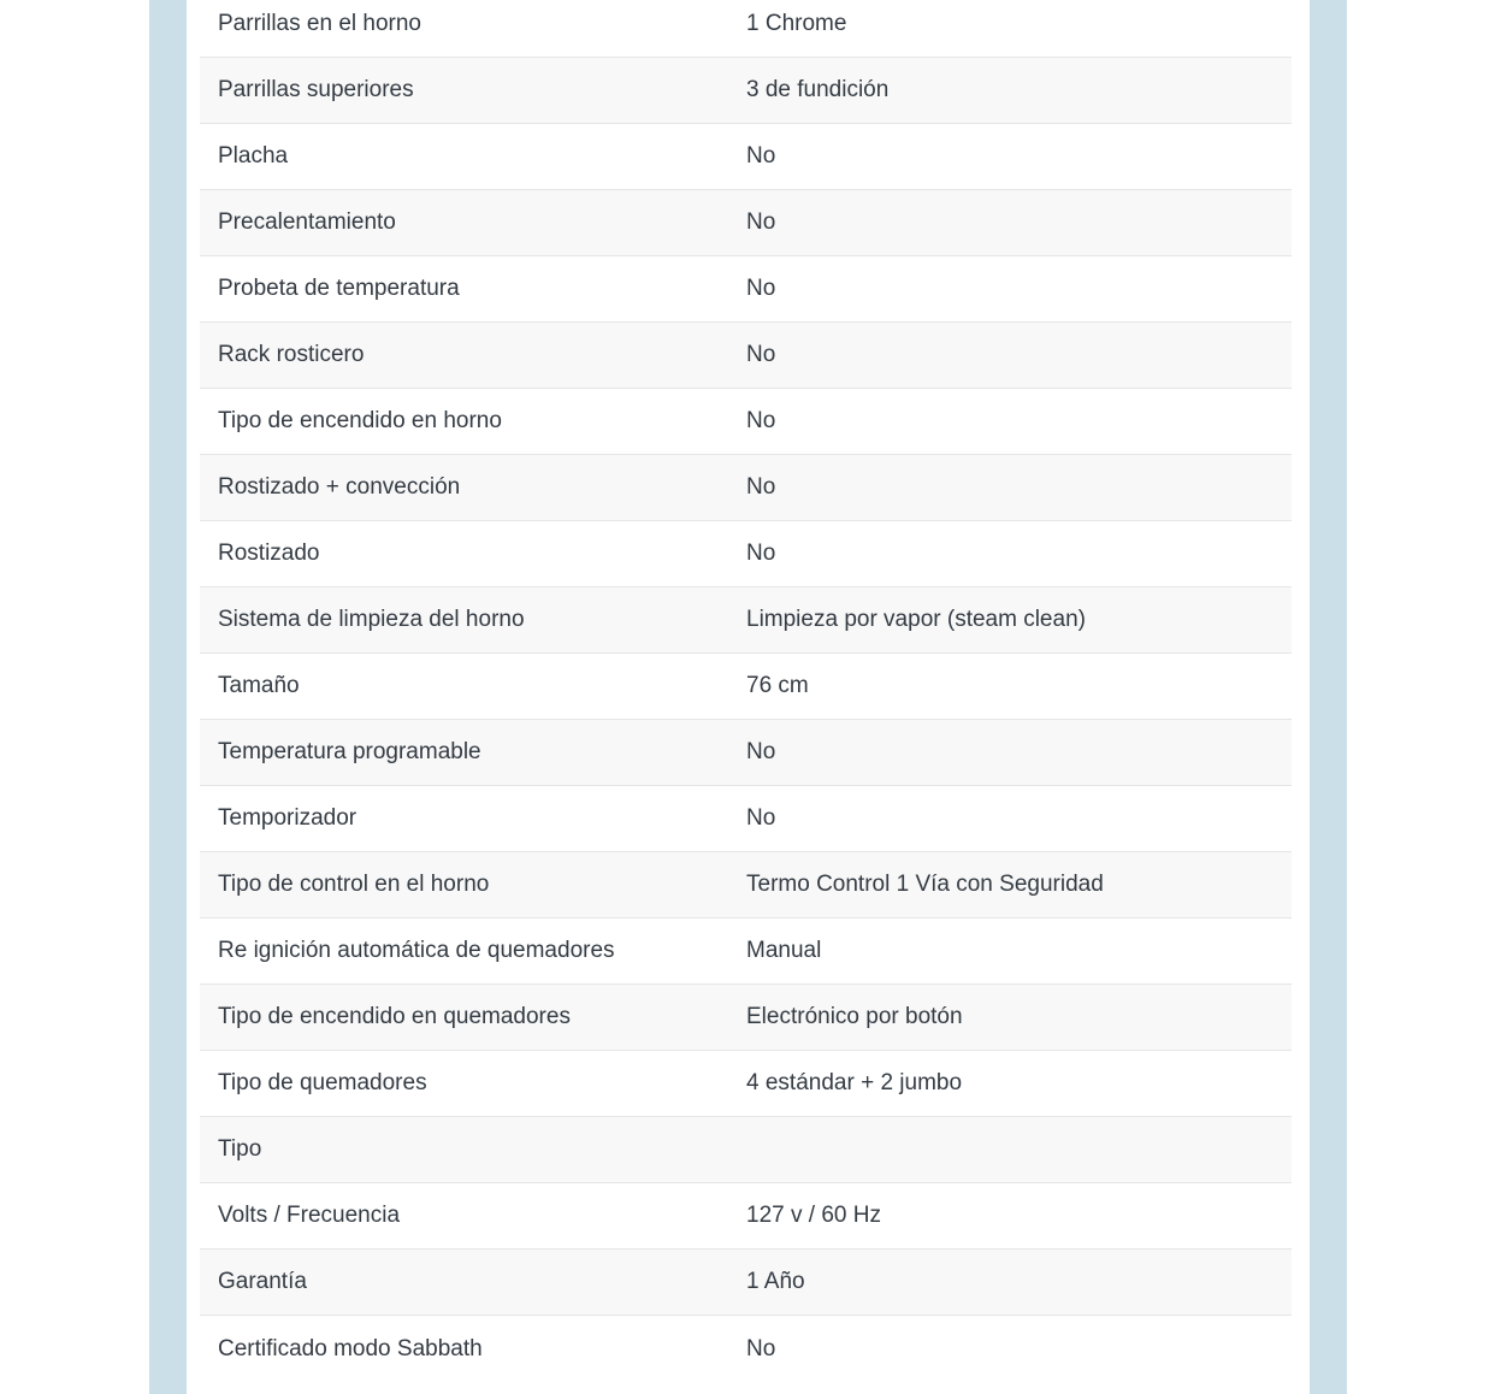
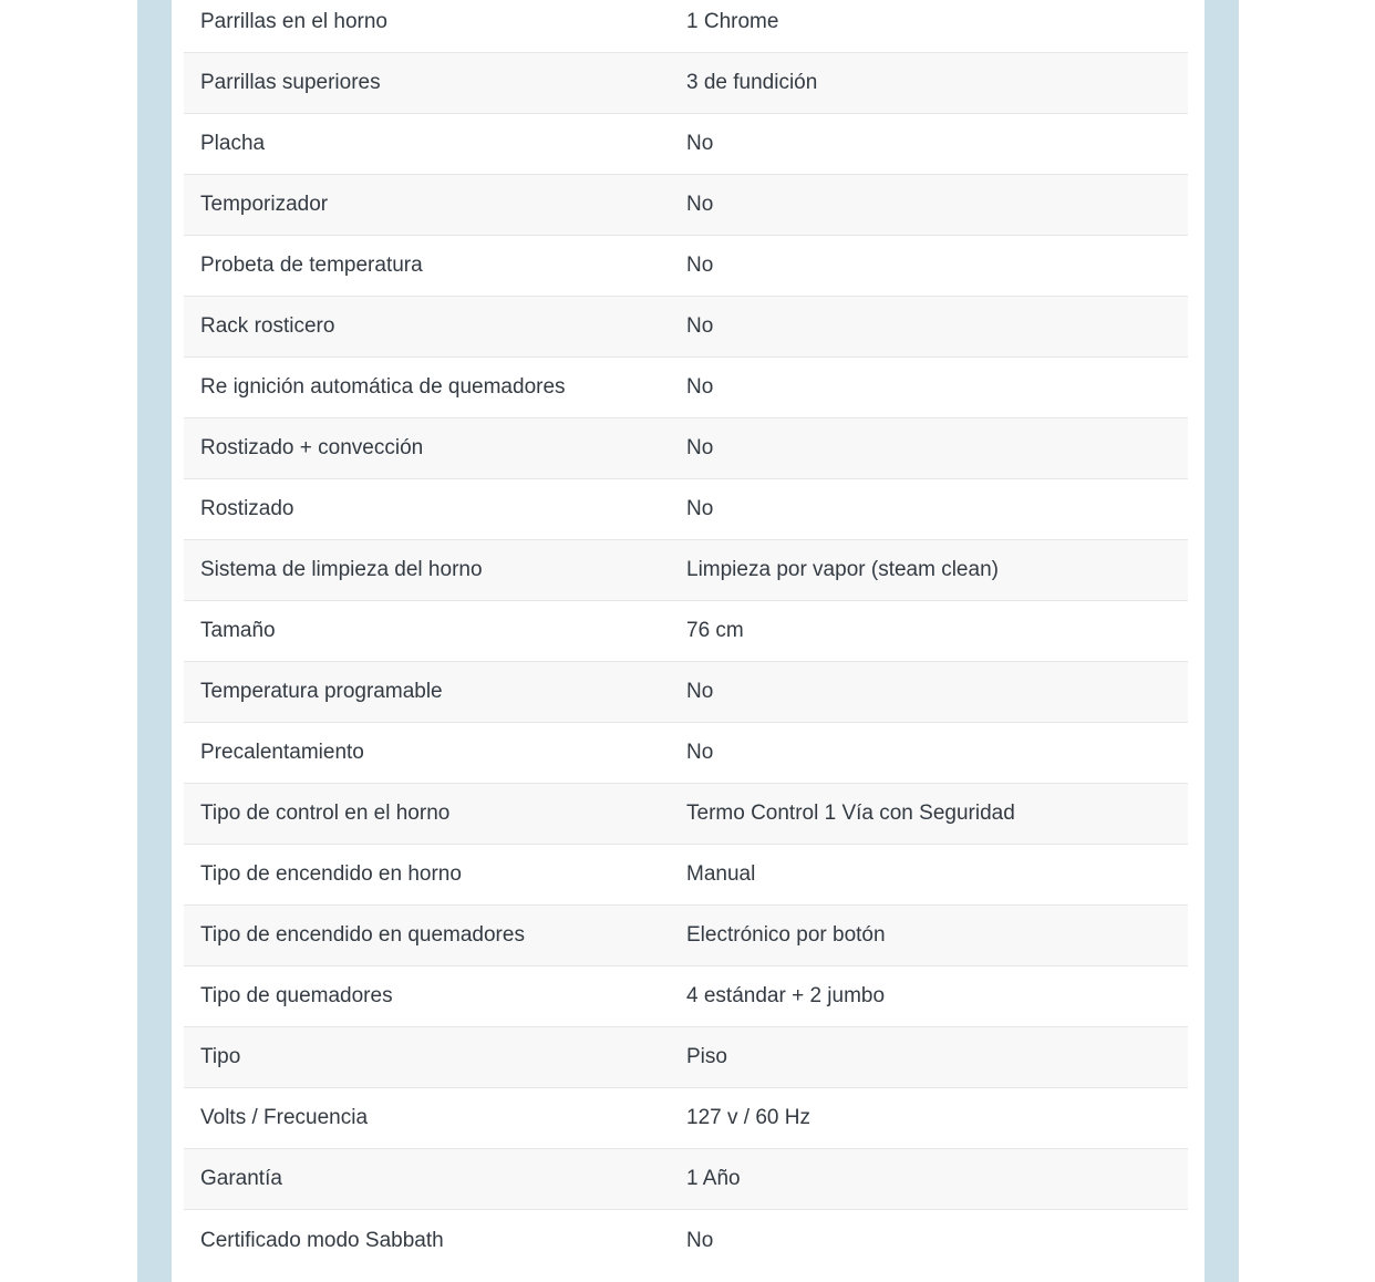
  Parrillas en el horno
  1 Chrome
  Parrillas superiores
  3 de fundición
  Placha
  No
- Precalentamiento
+ Temporizador
  No
  Probeta de temperatura
  No
  Rack rosticero
  No
- Tipo de encendido en horno
+ Re ignición automática de quemadores
  No
  Rostizado + convección
  No
  Rostizado
  No
  Sistema de limpieza del horno
  Limpieza por vapor (steam clean)
  Tamaño
  76 cm
  Temperatura programable
  No
- Temporizador
+ Precalentamiento
  No
  Tipo de control en el horno
  Termo Control 1 Vía con Seguridad
- Re ignición automática de quemadores
+ Tipo de encendido en horno
  Manual
  Tipo de encendido en quemadores
  Electrónico por botón
  Tipo de quemadores
  4 estándar + 2 jumbo
  Tipo
+ Piso
  Volts / Frecuencia
  127 v / 60 Hz
  Garantía
  1 Año
  Certificado modo Sabbath
  No
